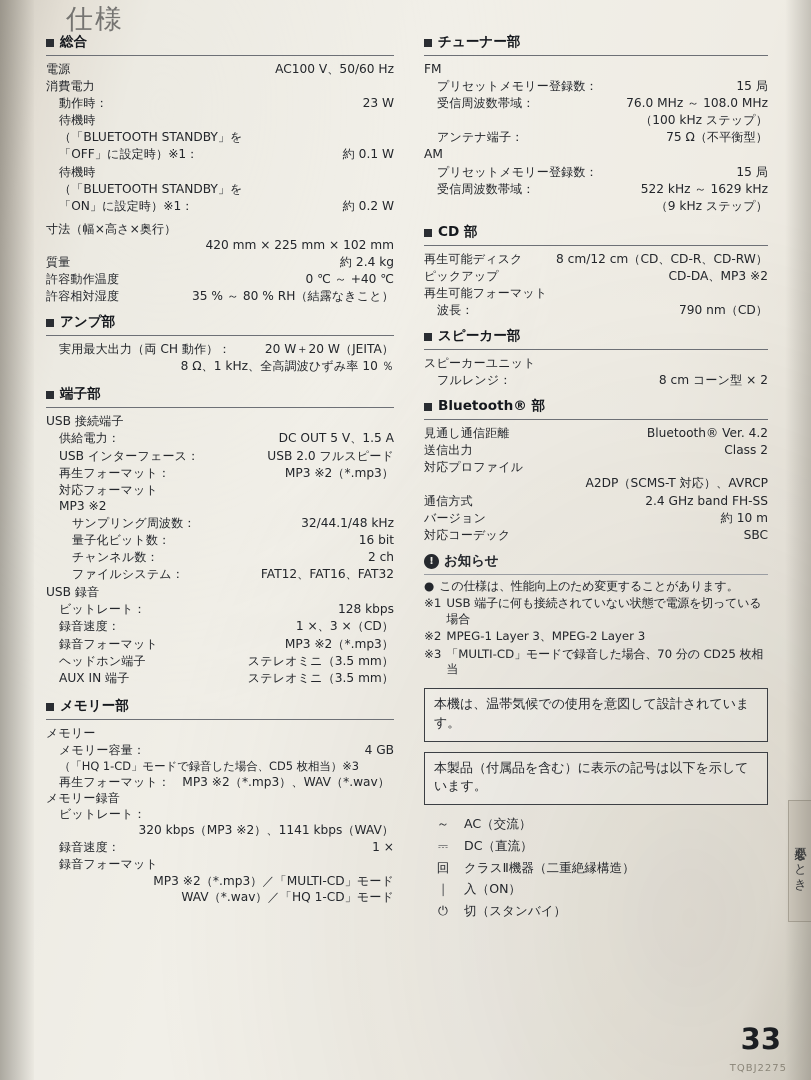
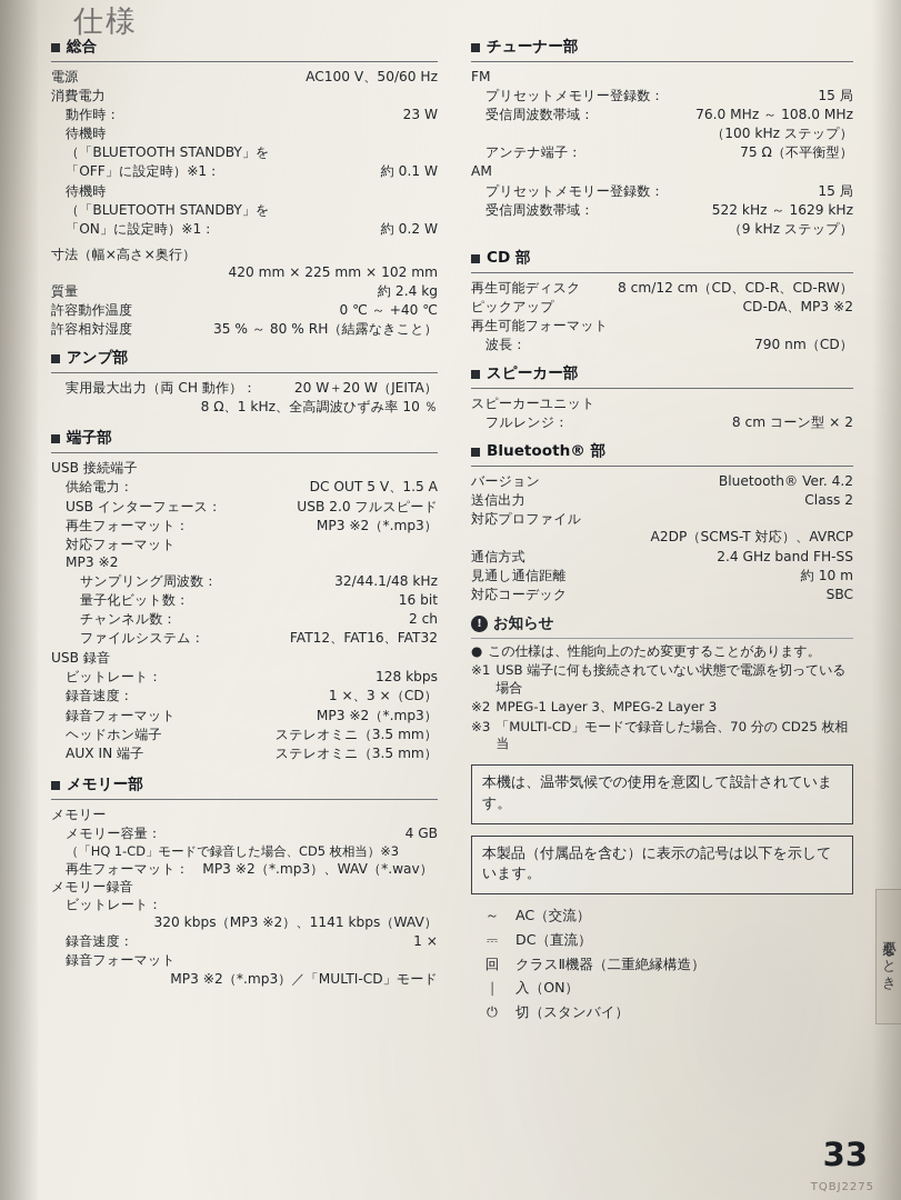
  仕様
  総合
  電源
  AC100 V、50/60 Hz
  消費電力
  動作時：
  23 W
  待機時
  （「BLUETOOTH STANDBY」を
  「OFF」に設定時）※1：
  約 0.1 W
  待機時
  （「BLUETOOTH STANDBY」を
  「ON」に設定時）※1：
  約 0.2 W
  寸法（幅×高さ×奥行）
  420 mm × 225 mm × 102 mm
  質量
  約 2.4 kg
  許容動作温度
  0 ℃ ～ +40 ℃
  許容相対湿度
  35 % ～ 80 % RH（結露なきこと）
  アンプ部
  実用最大出力（両 CH 動作）：
  20 W＋20 W（JEITA）
  8 Ω、1 kHz、全高調波ひずみ率 10 ％
  端子部
  USB 接続端子
  供給電力：
  DC OUT 5 V、1.5 A
  USB インターフェース：
  USB 2.0 フルスピード
  再生フォーマット：
  MP3 ※2（*.mp3）
  対応フォーマット
  MP3 ※2
  サンプリング周波数：
  32/44.1/48 kHz
  量子化ビット数：
  16 bit
  チャンネル数：
  2 ch
  ファイルシステム：
  FAT12、FAT16、FAT32
  USB 録音
  ビットレート：
  128 kbps
  録音速度：
  1 ×、3 ×（CD）
  録音フォーマット
  MP3 ※2（*.mp3）
  ヘッドホン端子
  ステレオミニ（3.5 mm）
  AUX IN 端子
  ステレオミニ（3.5 mm）
  メモリー部
  メモリー
  メモリー容量：
  4 GB
  （「HQ 1-CD」モードで録音した場合、CD5 枚相当）※3
  再生フォーマット： MP3 ※2（*.mp3）、WAV（*.wav）
  メモリー録音
  ビットレート：
  320 kbps（MP3 ※2）、1141 kbps（WAV）
  録音速度：
  1 ×
  録音フォーマット
  MP3 ※2（*.mp3）／「MULTI-CD」モード
- WAV（*.wav）／「HQ 1-CD」モード
  チューナー部
  FM
  プリセットメモリー登録数：
  15 局
  受信周波数帯域：
  76.0 MHz ～ 108.0 MHz
  （100 kHz ステップ）
  アンテナ端子：
  75 Ω（不平衡型）
  AM
  プリセットメモリー登録数：
  15 局
  受信周波数帯域：
  522 kHz ～ 1629 kHz
  （9 kHz ステップ）
  CD 部
  再生可能ディスク
  8 cm/12 cm（CD、CD-R、CD-RW）
  ピックアップ
  CD-DA、MP3 ※2
  再生可能フォーマット
  波長：
  790 nm（CD）
  スピーカー部
  スピーカーユニット
  フルレンジ：
  8 cm コーン型 × 2
  Bluetooth® 部
- 見通し通信距離
+ バージョン
  Bluetooth® Ver. 4.2
  送信出力
  Class 2
  対応プロファイル
  A2DP（SCMS-T 対応）、AVRCP
  通信方式
  2.4 GHz band FH-SS
- バージョン
+ 見通し通信距離
  約 10 m
  対応コーデック
  SBC
  !
  お知らせ
  ●
  この仕様は、性能向上のため変更することがあります。
  ※1
  USB 端子に何も接続されていない状態で電源を切っている場合
  ※2
  MPEG-1 Layer 3、MPEG-2 Layer 3
  ※3
  「MULTI-CD」モードで録音した場合、70 分の CD25 枚相当
  本機は、温帯気候での使用を意図して設計されています。
  本製品（付属品を含む）に表示の記号は以下を示しています。
  ～
  AC（交流）
  ⎓
  DC（直流）
  回
  クラスⅡ機器（二重絶縁構造）
  ｜
  入（ON）
  ⏻
  切（スタンバイ）
  33
  TQBJ2275
